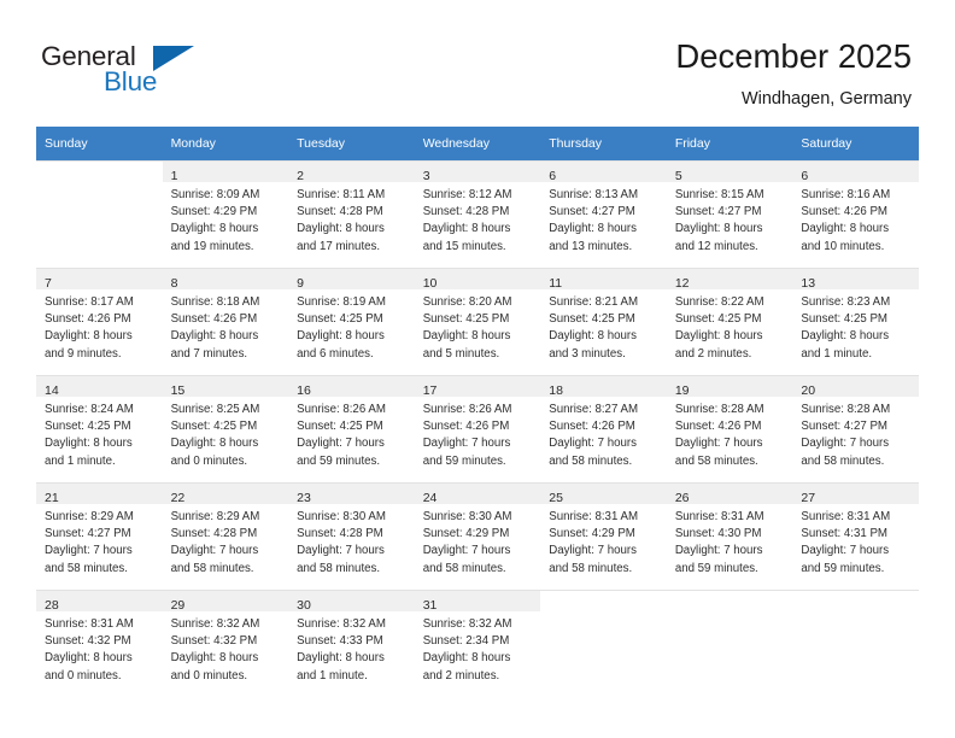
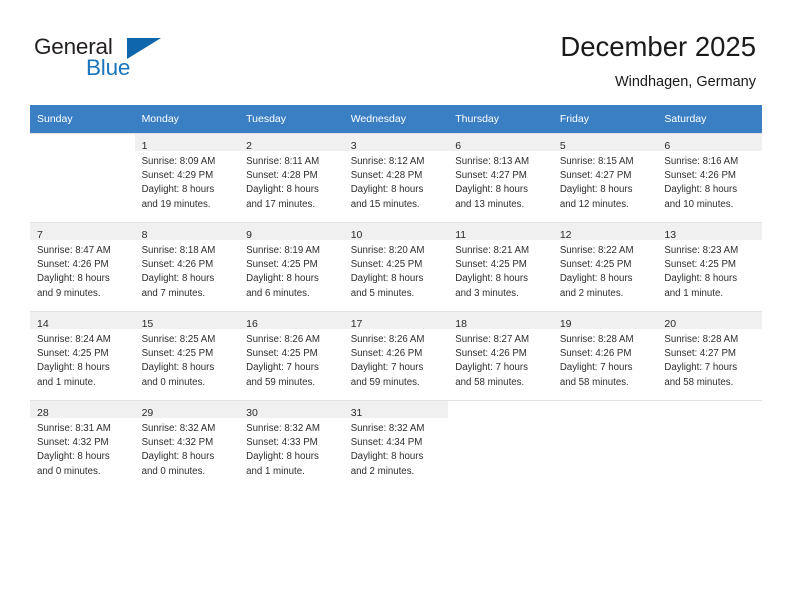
  General
  Blue
  December 2025
  Windhagen, Germany
  Sunday	Monday	Tuesday	Wednesday	Thursday	Friday	Saturday
  	1Sunrise: 8:09 AMSunset: 4:29 PMDaylight: 8 hoursand 19 minutes.	2Sunrise: 8:11 AMSunset: 4:28 PMDaylight: 8 hoursand 17 minutes.	3Sunrise: 8:12 AMSunset: 4:28 PMDaylight: 8 hoursand 15 minutes.	6Sunrise: 8:13 AMSunset: 4:27 PMDaylight: 8 hoursand 13 minutes.	5Sunrise: 8:15 AMSunset: 4:27 PMDaylight: 8 hoursand 12 minutes.	6Sunrise: 8:16 AMSunset: 4:26 PMDaylight: 8 hoursand 10 minutes.
- 7Sunrise: 8:17 AMSunset: 4:26 PMDaylight: 8 hoursand 9 minutes.	8Sunrise: 8:18 AMSunset: 4:26 PMDaylight: 8 hoursand 7 minutes.	9Sunrise: 8:19 AMSunset: 4:25 PMDaylight: 8 hoursand 6 minutes.	10Sunrise: 8:20 AMSunset: 4:25 PMDaylight: 8 hoursand 5 minutes.	11Sunrise: 8:21 AMSunset: 4:25 PMDaylight: 8 hoursand 3 minutes.	12Sunrise: 8:22 AMSunset: 4:25 PMDaylight: 8 hoursand 2 minutes.	13Sunrise: 8:23 AMSunset: 4:25 PMDaylight: 8 hoursand 1 minute.
+ 7Sunrise: 8:47 AMSunset: 4:26 PMDaylight: 8 hoursand 9 minutes.	8Sunrise: 8:18 AMSunset: 4:26 PMDaylight: 8 hoursand 7 minutes.	9Sunrise: 8:19 AMSunset: 4:25 PMDaylight: 8 hoursand 6 minutes.	10Sunrise: 8:20 AMSunset: 4:25 PMDaylight: 8 hoursand 5 minutes.	11Sunrise: 8:21 AMSunset: 4:25 PMDaylight: 8 hoursand 3 minutes.	12Sunrise: 8:22 AMSunset: 4:25 PMDaylight: 8 hoursand 2 minutes.	13Sunrise: 8:23 AMSunset: 4:25 PMDaylight: 8 hoursand 1 minute.
  14Sunrise: 8:24 AMSunset: 4:25 PMDaylight: 8 hoursand 1 minute.	15Sunrise: 8:25 AMSunset: 4:25 PMDaylight: 8 hoursand 0 minutes.	16Sunrise: 8:26 AMSunset: 4:25 PMDaylight: 7 hoursand 59 minutes.	17Sunrise: 8:26 AMSunset: 4:26 PMDaylight: 7 hoursand 59 minutes.	18Sunrise: 8:27 AMSunset: 4:26 PMDaylight: 7 hoursand 58 minutes.	19Sunrise: 8:28 AMSunset: 4:26 PMDaylight: 7 hoursand 58 minutes.	20Sunrise: 8:28 AMSunset: 4:27 PMDaylight: 7 hoursand 58 minutes.
- 21Sunrise: 8:29 AMSunset: 4:27 PMDaylight: 7 hoursand 58 minutes.	22Sunrise: 8:29 AMSunset: 4:28 PMDaylight: 7 hoursand 58 minutes.	23Sunrise: 8:30 AMSunset: 4:28 PMDaylight: 7 hoursand 58 minutes.	24Sunrise: 8:30 AMSunset: 4:29 PMDaylight: 7 hoursand 58 minutes.	25Sunrise: 8:31 AMSunset: 4:29 PMDaylight: 7 hoursand 58 minutes.	26Sunrise: 8:31 AMSunset: 4:30 PMDaylight: 7 hoursand 59 minutes.	27Sunrise: 8:31 AMSunset: 4:31 PMDaylight: 7 hoursand 59 minutes.
- 28Sunrise: 8:31 AMSunset: 4:32 PMDaylight: 8 hoursand 0 minutes.	29Sunrise: 8:32 AMSunset: 4:32 PMDaylight: 8 hoursand 0 minutes.	30Sunrise: 8:32 AMSunset: 4:33 PMDaylight: 8 hoursand 1 minute.	31Sunrise: 8:32 AMSunset: 2:34 PMDaylight: 8 hoursand 2 minutes.
+ 28Sunrise: 8:31 AMSunset: 4:32 PMDaylight: 8 hoursand 0 minutes.	29Sunrise: 8:32 AMSunset: 4:32 PMDaylight: 8 hoursand 0 minutes.	30Sunrise: 8:32 AMSunset: 4:33 PMDaylight: 8 hoursand 1 minute.	31Sunrise: 8:32 AMSunset: 4:34 PMDaylight: 8 hoursand 2 minutes.
